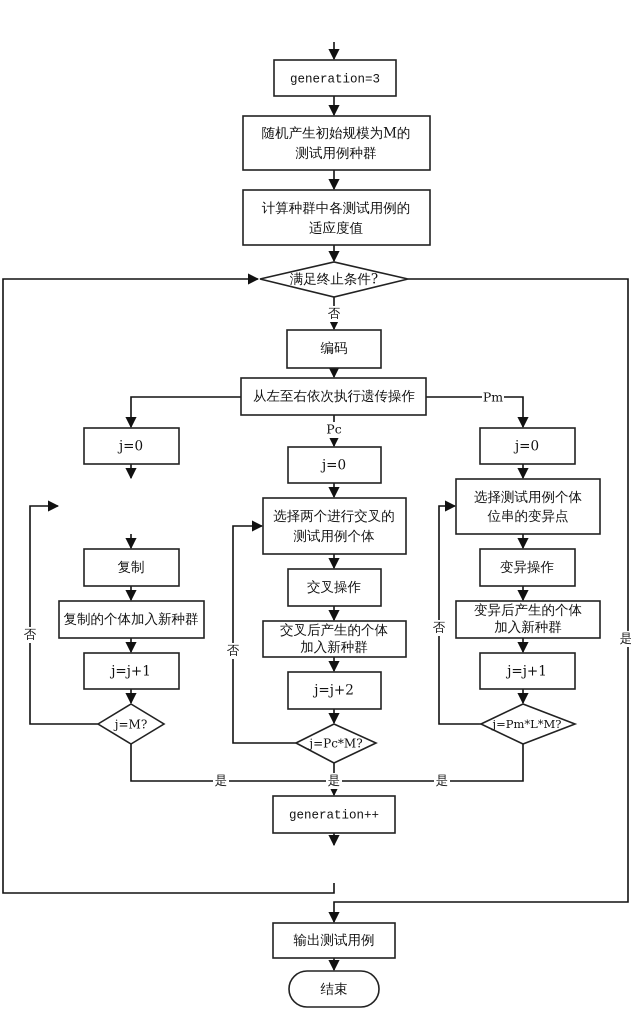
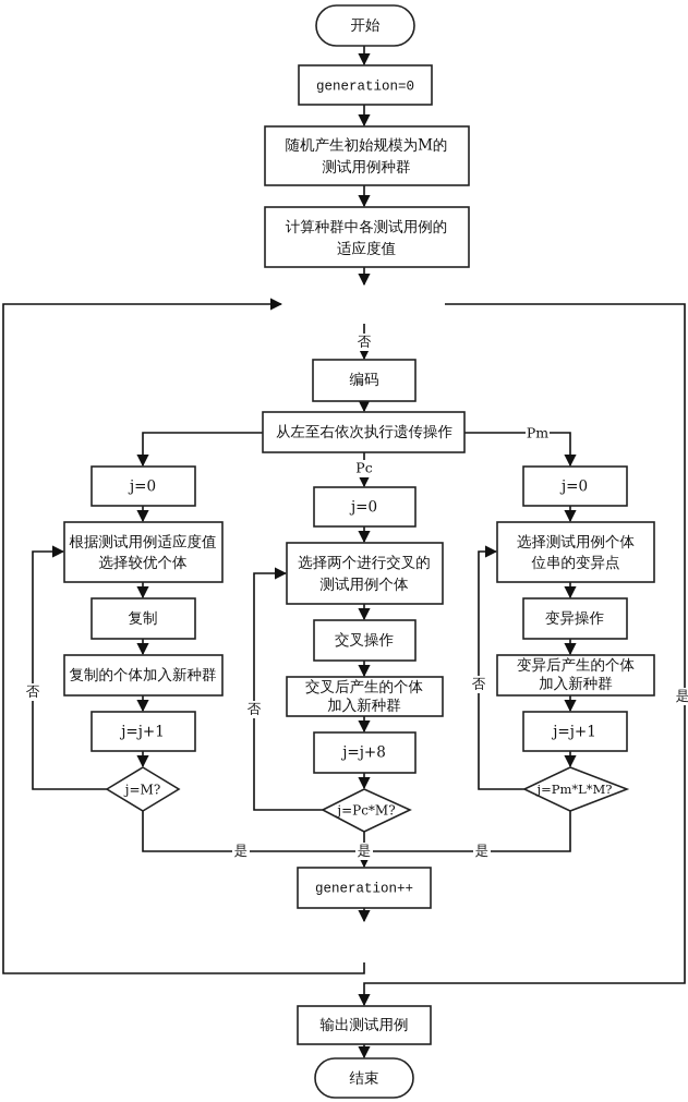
+ 开始
- generation=3
+ generation=0
  随机产生初始规模为M的
  测试用例种群
  计算种群中各测试用例的
  适应度值
- 满足终止条件?
  否
  编码
  从左至右依次执行遗传操作
  Pc
  Pm
  j=0
+ 根据测试用例适应度值
+ 选择较优个体
  复制
  复制的个体加入新种群
  j=j+1
  j=M?
  否
  是
  j=0
  选择两个进行交叉的
  测试用例个体
  交叉操作
  交叉后产生的个体
  加入新种群
- j=j+2
+ j=j+8
  j=Pc*M?
  否
  是
  j=0
  选择测试用例个体
  位串的变异点
  变异操作
  变异后产生的个体
  加入新种群
  j=j+1
  j=Pm*L*M?
  否
  是
  是
  generation++
  输出测试用例
  结束
